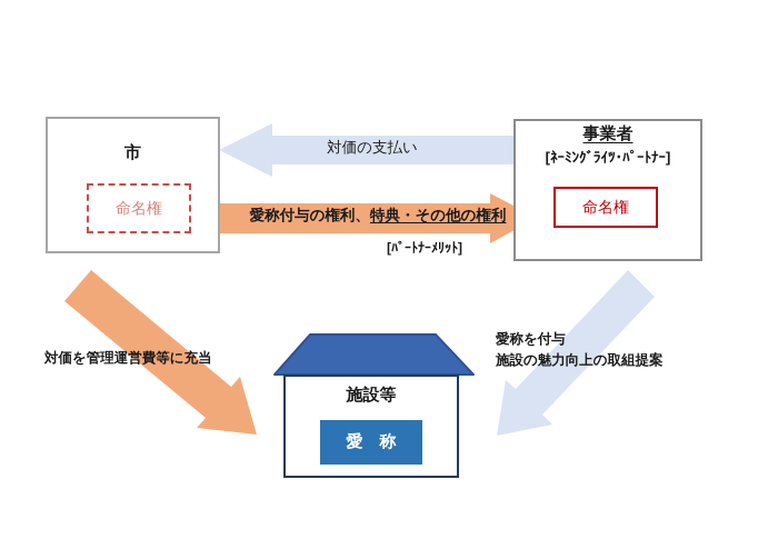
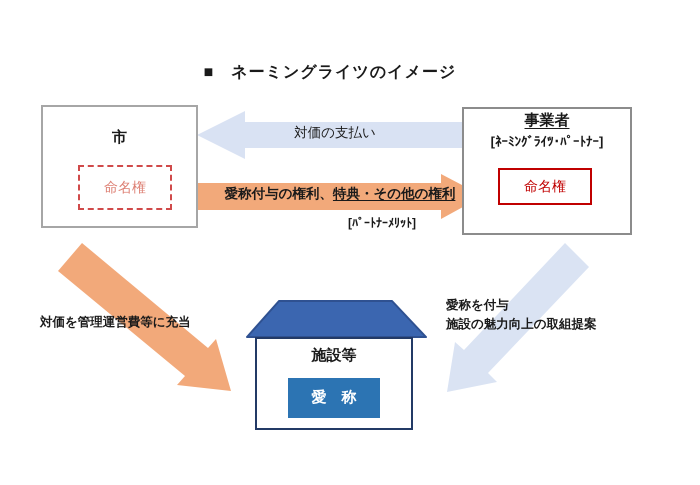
+ ■ ネーミングライツのイメージ
  市
  命名権
  事業者
  [ﾈｰﾐﾝｸﾞﾗｲﾂ･ﾊﾟｰﾄﾅｰ]
  命名権
  対価の支払い
  愛称付与の権利、特典・その他の権利
  [ﾊﾟｰﾄﾅｰﾒﾘｯﾄ]
  対価を管理運営費等に充当
  愛称を付与
  施設の魅力向上の取組提案
  施設等
  愛 称
